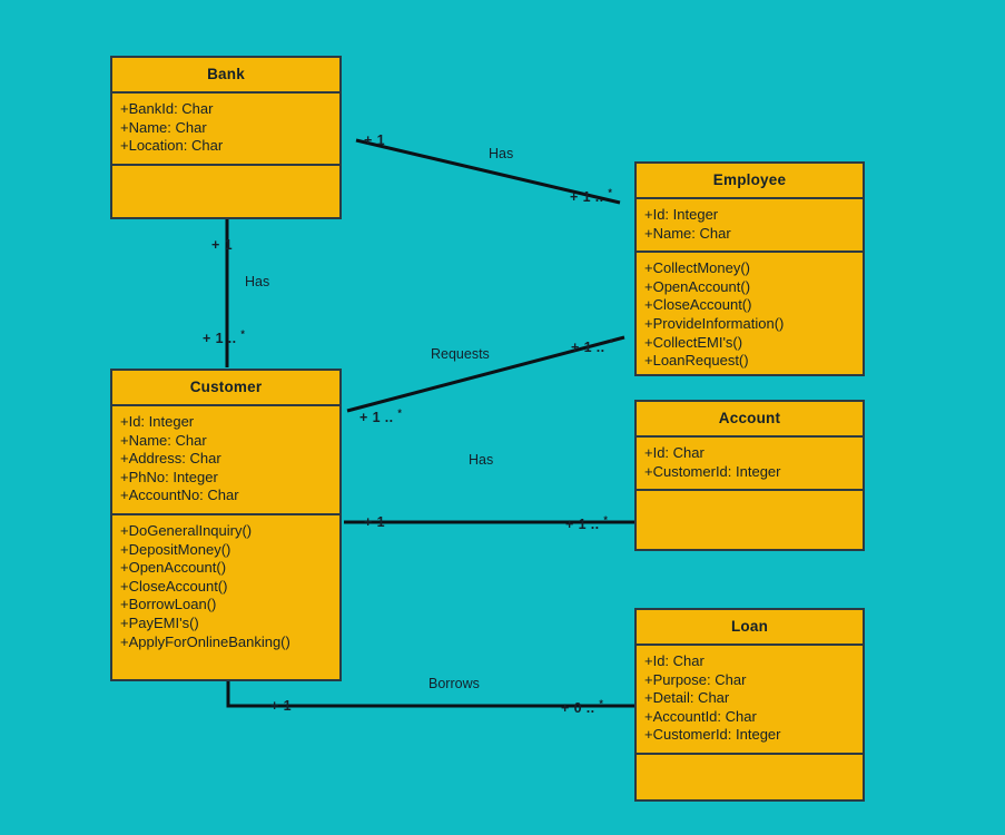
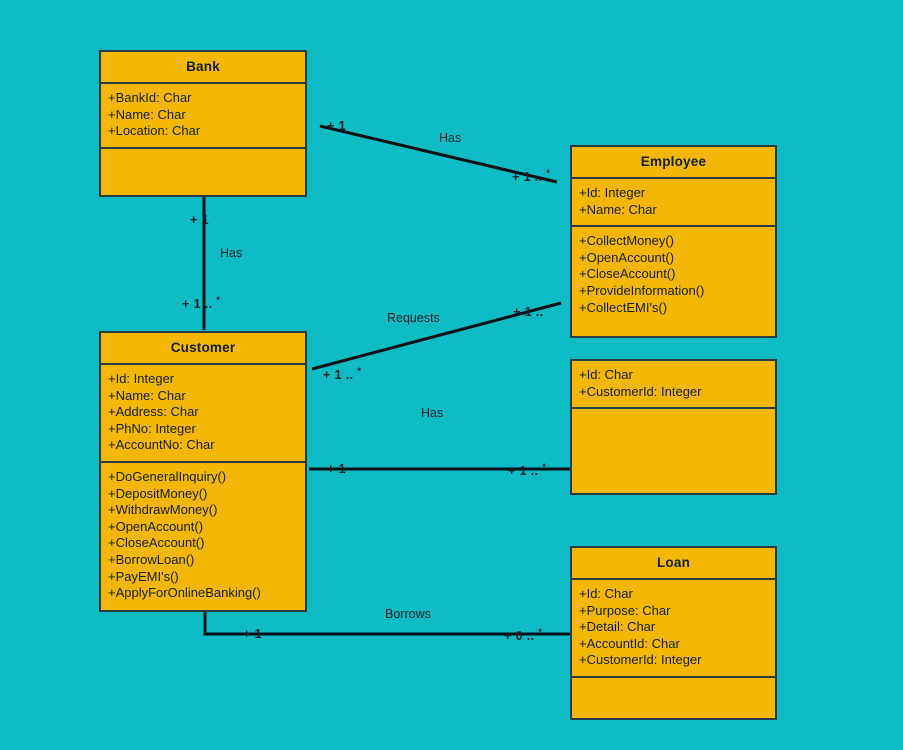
  Bank
  +BankId: Char
  +Name: Char
  +Location: Char
  Employee
  +Id: Integer
  +Name: Char
  +CollectMoney()
  +OpenAccount()
  +CloseAccount()
  +ProvideInformation()
  +CollectEMI's()
- +LoanRequest()
  Customer
  +Id: Integer
  +Name: Char
  +Address: Char
  +PhNo: Integer
  +AccountNo: Char
  +DoGeneralInquiry()
  +DepositMoney()
+ +WithdrawMoney()
  +OpenAccount()
  +CloseAccount()
  +BorrowLoan()
  +PayEMI's()
  +ApplyForOnlineBanking()
- Account
  +Id: Char
  +CustomerId: Integer
  Loan
  +Id: Char
  +Purpose: Char
  +Detail: Char
  +AccountId: Char
  +CustomerId: Integer
  Has
  + 1
  + 1 .. *
  Has
  + 1
  + 1 .. *
  Requests
  + 1 .. *
  + 1 .. *
  Has
  + 1
  + 1 .. *
  Borrows
  + 1
  + 0 .. *
